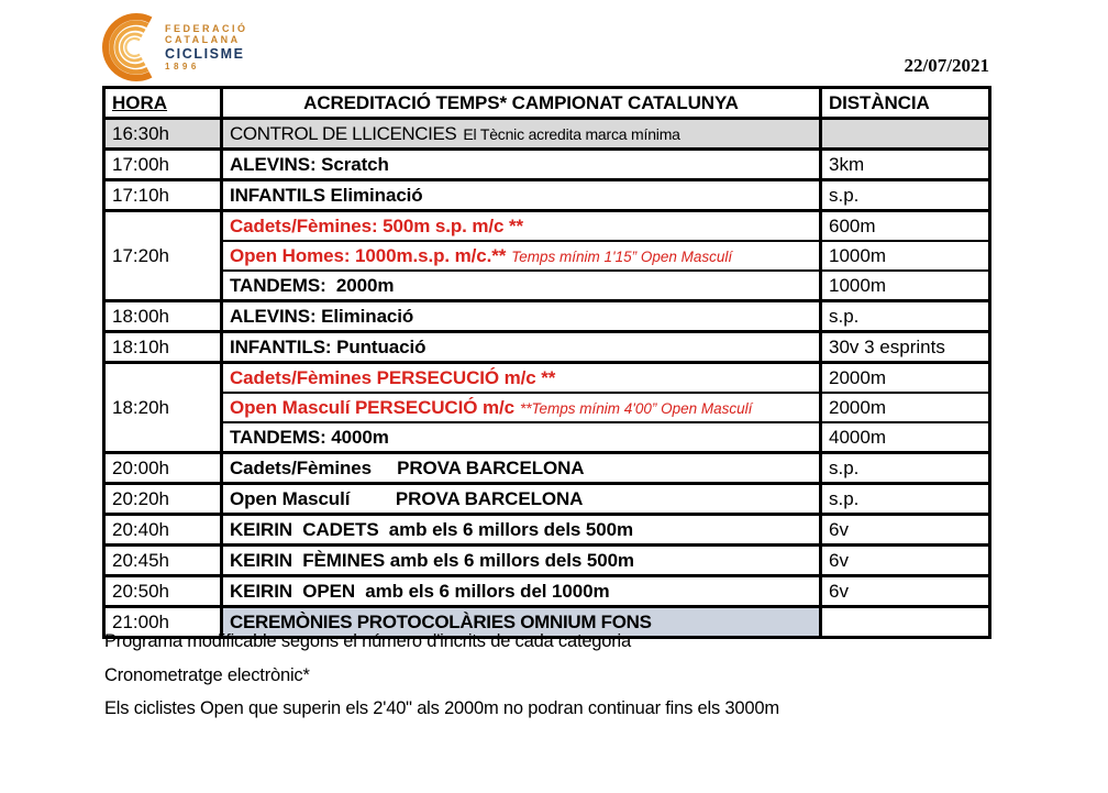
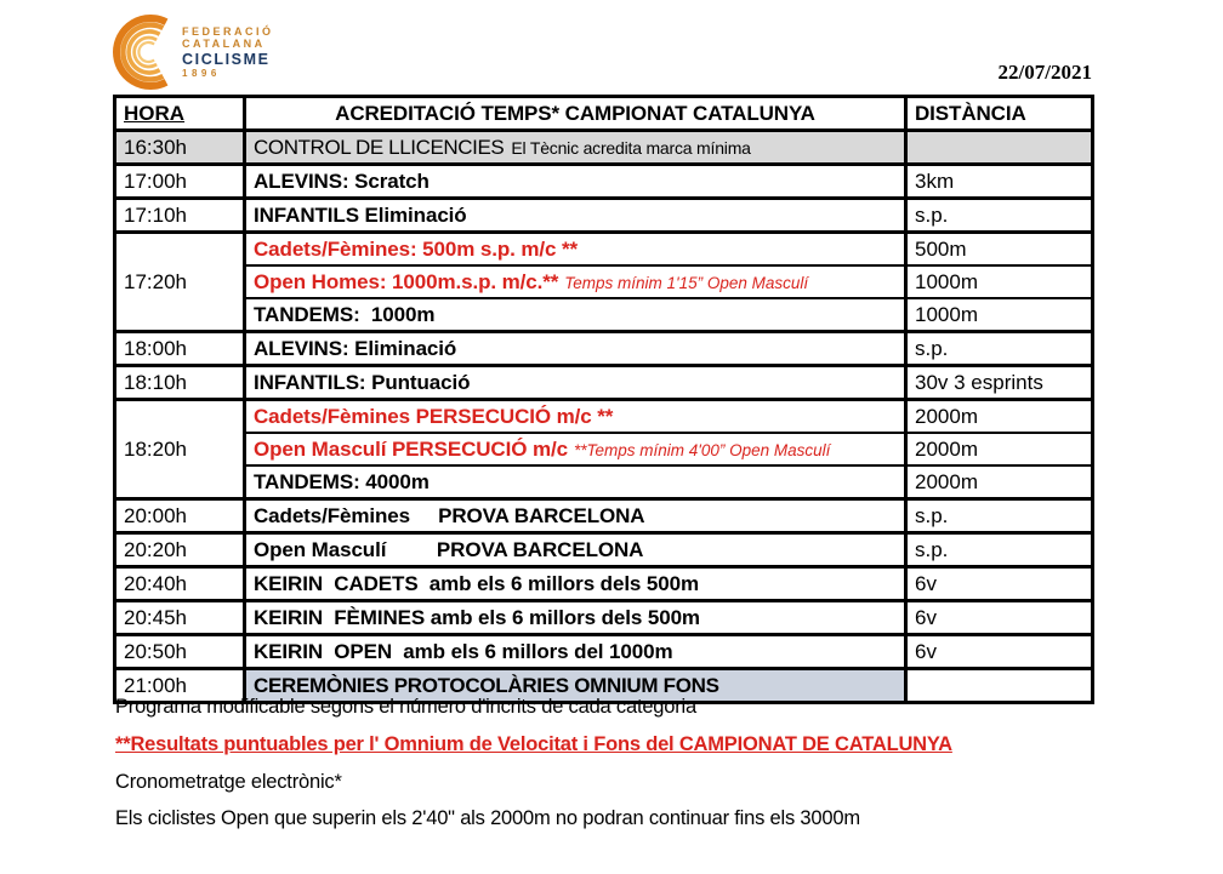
  FEDERACIÓ
  CATALANA
  CICLISME
  1896
  22/07/2021
  HORA	ACREDITACIÓ TEMPS* CAMPIONAT CATALUNYA	DISTÀNCIA
  16:30h	CONTROL DE LLICENCIES El Tècnic acredita marca mínima
  17:00h	ALEVINS: Scratch	3km
  17:10h	INFANTILS Eliminació	s.p.
- 17:20h	Cadets/Fèmines: 500m s.p. m/c **	600m
+ 17:20h	Cadets/Fèmines: 500m s.p. m/c **	500m
  Open Homes: 1000m.s.p. m/c.** Temps mínim 1'15” Open Masculí	1000m
- TANDEMS: 2000m	1000m
+ TANDEMS: 1000m	1000m
  18:00h	ALEVINS: Eliminació	s.p.
  18:10h	INFANTILS: Puntuació	30v 3 esprints
  18:20h	Cadets/Fèmines PERSECUCIÓ m/c **	2000m
  Open Masculí PERSECUCIÓ m/c **Temps mínim 4'00” Open Masculí	2000m
- TANDEMS: 4000m	4000m
+ TANDEMS: 4000m	2000m
  20:00h	Cadets/Fèmines PROVA BARCELONA	s.p.
  20:20h	Open Masculí PROVA BARCELONA	s.p.
  20:40h	KEIRIN CADETS amb els 6 millors dels 500m	6v
  20:45h	KEIRIN FÈMINES amb els 6 millors dels 500m	6v
  20:50h	KEIRIN OPEN amb els 6 millors del 1000m	6v
  21:00h	CEREMÒNIES PROTOCOLÀRIES OMNIUM FONS
  Programa modificable segons el número d'incrits de cada categoria
+ **Resultats puntuables per l' Omnium de Velocitat i Fons del CAMPIONAT DE CATALUNYA
  Cronometratge electrònic*
  Els ciclistes Open que superin els 2'40" als 2000m no podran continuar fins els 3000m
